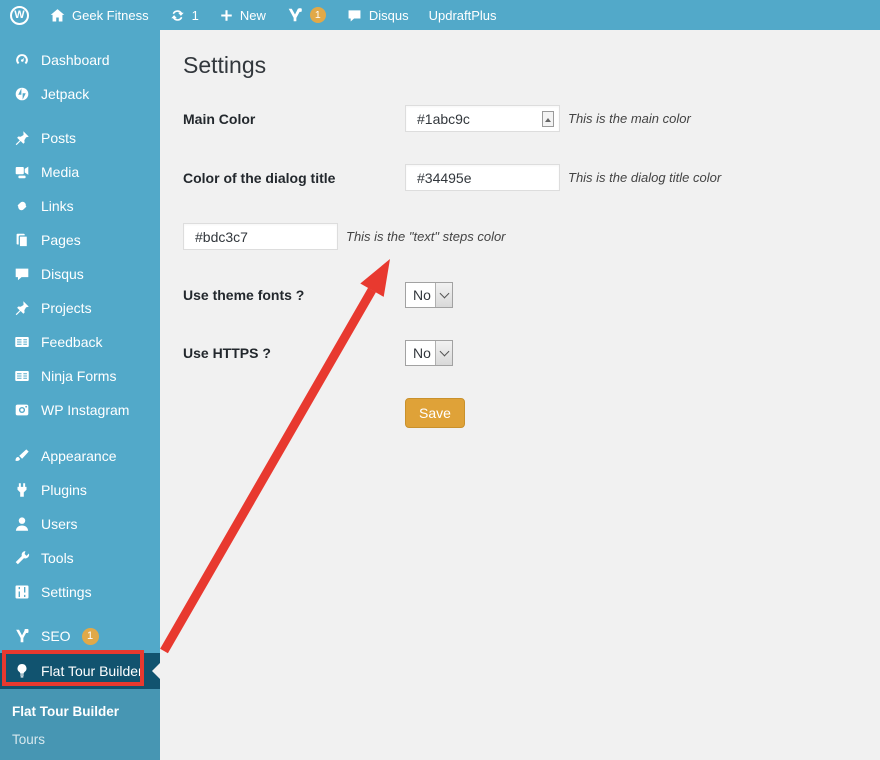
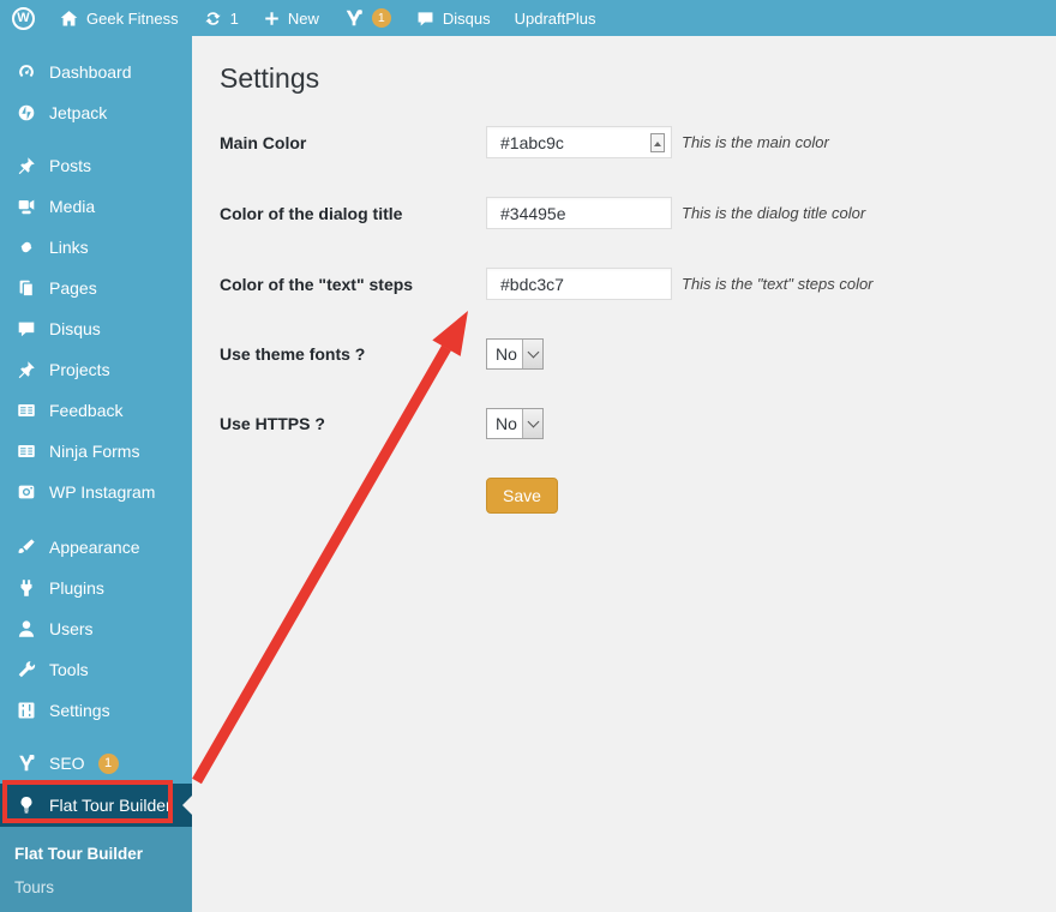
  W
  Geek Fitness
  1
  New
  1
  Disqus
  UpdraftPlus
  Dashboard
  Jetpack
  Posts
  Media
  Links
  Pages
  Disqus
  Projects
  Feedback
  Ninja Forms
  WP Instagram
  Appearance
  Plugins
  Users
  Tools
  Settings
  SEO
  1
  Flat Tour Builder
  Flat Tour Builder
  Tours
  Settings
  Main Color
  #1abc9c
  This is the main color
  Color of the dialog title
  #34495e
  This is the dialog title color
+ Color of the "text" steps
  #bdc3c7
  This is the "text" steps color
  Use theme fonts ?
  No
  Use HTTPS ?
  No
  Save
